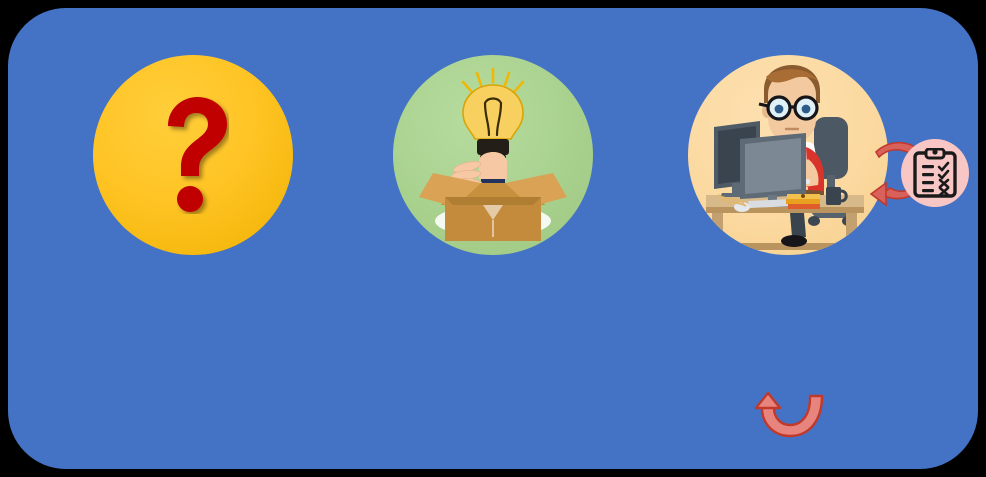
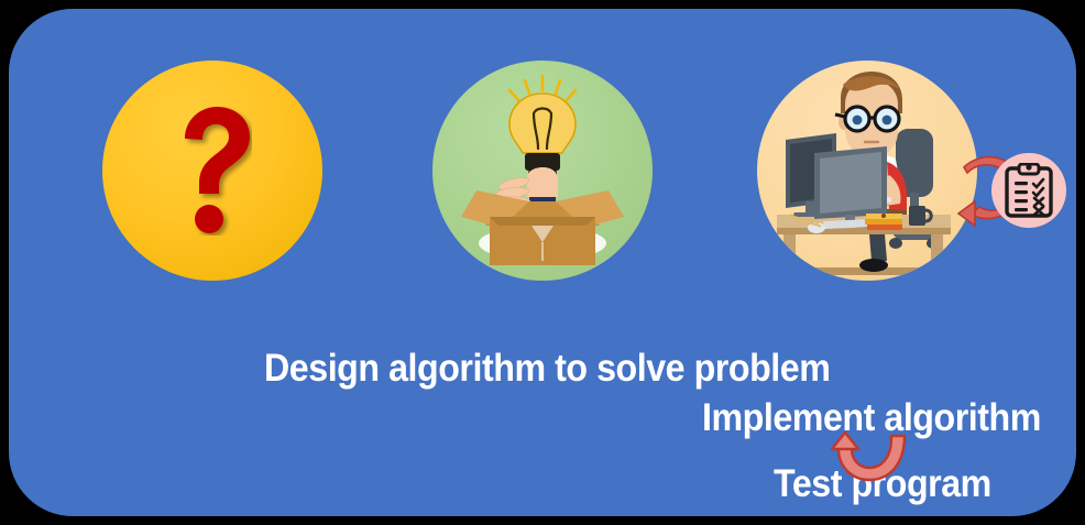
+ Design algorithm to solve problem
+ Implement algorithm
+ Test program
